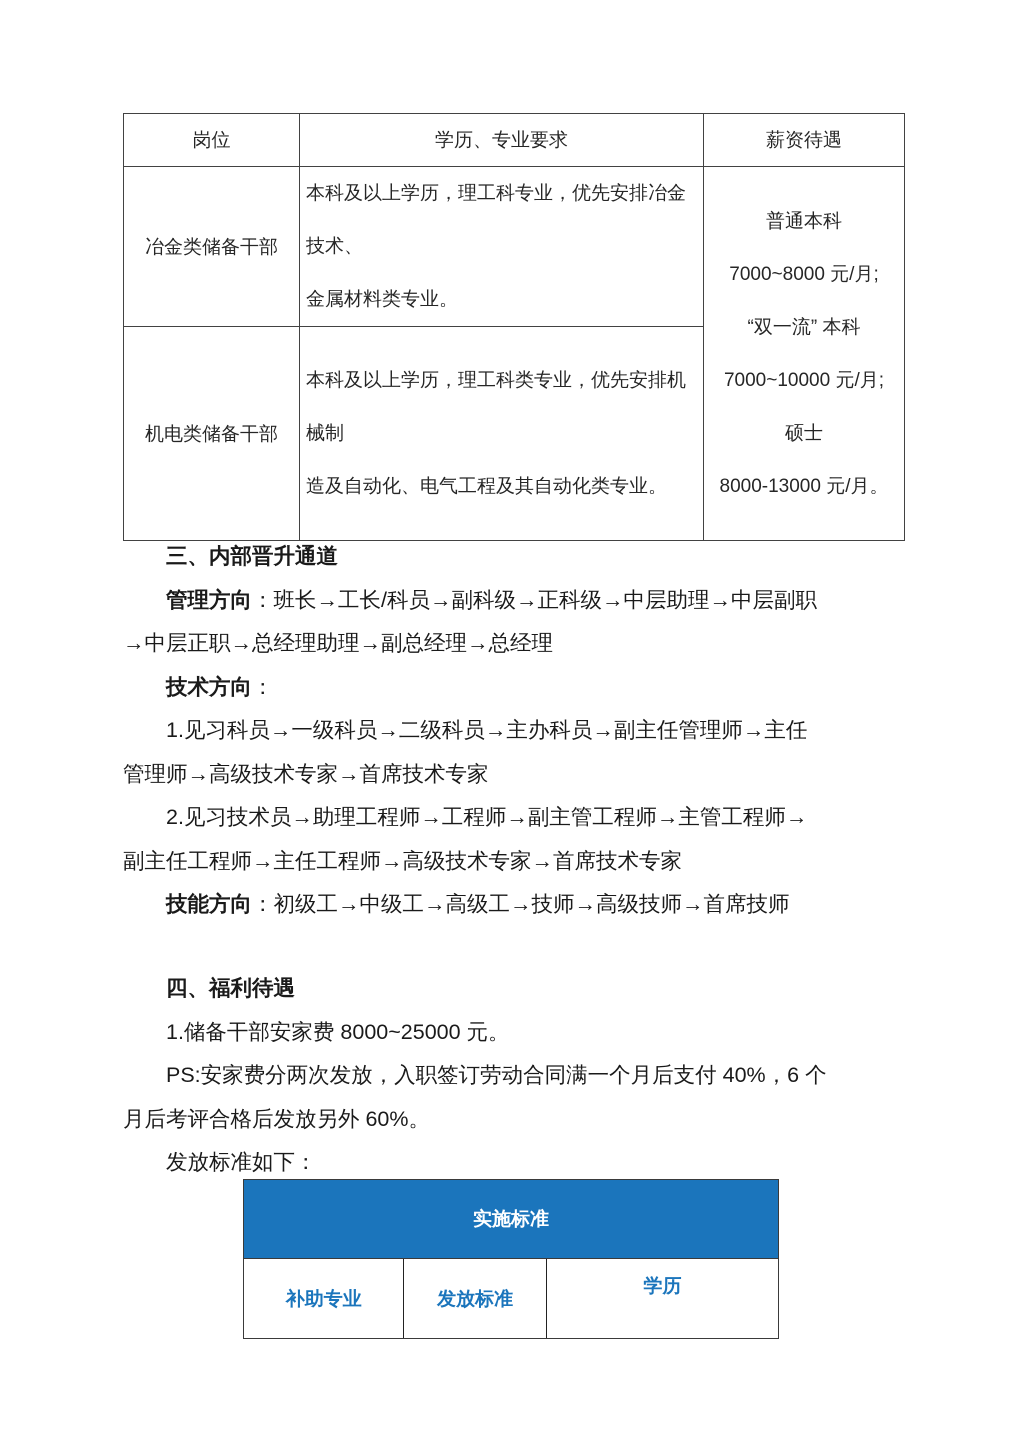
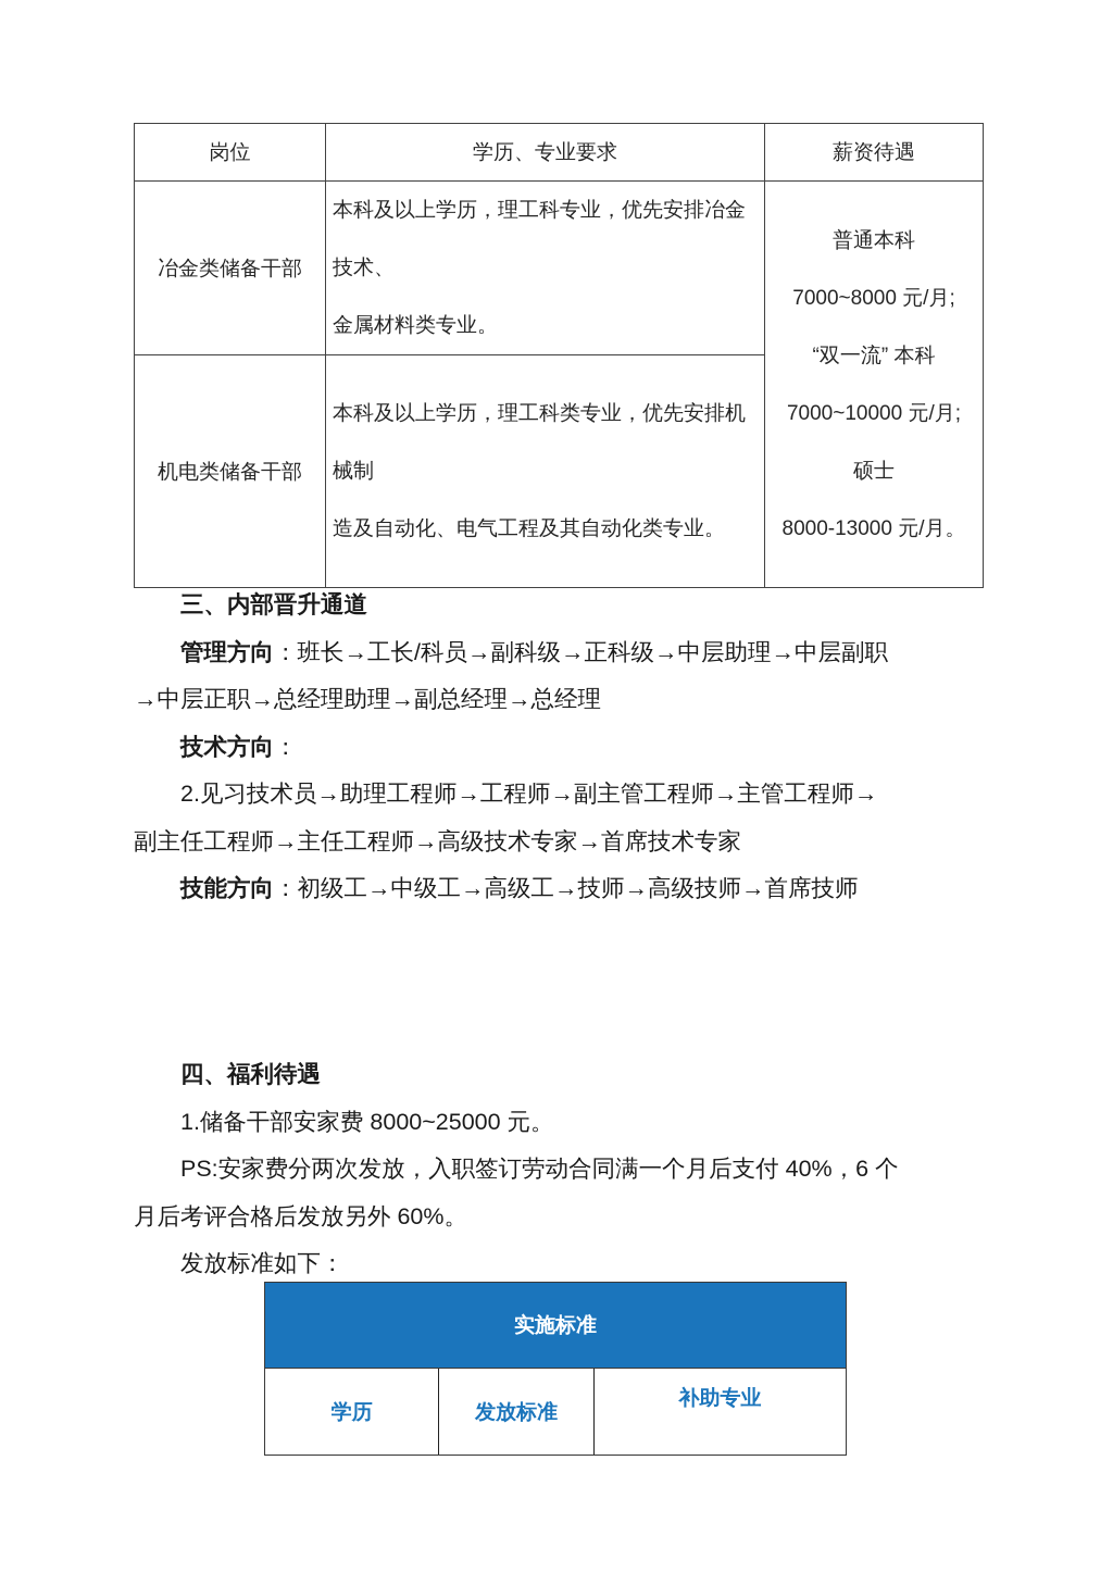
  岗位	学历、专业要求	薪资待遇
  冶金类储备干部	本科及以上学历，理工科专业，优先安排冶金技术、 金属材料类专业。	普通本科 7000~8000 元/月; “双一流” 本科 7000~10000 元/月; 硕士 8000-13000 元/月。
  机电类储备干部	本科及以上学历，理工科类专业，优先安排机械制 造及自动化、电气工程及其自动化类专业。
  三、内部晋升通道
  管理方向：班长→工长/科员→副科级→正科级→中层助理→中层副职
  →中层正职→总经理助理→副总经理→总经理
  技术方向：
- 1.见习科员→一级科员→二级科员→主办科员→副主任管理师→主任
- 管理师→高级技术专家→首席技术专家
  2.见习技术员→助理工程师→工程师→副主管工程师→主管工程师→
  副主任工程师→主任工程师→高级技术专家→首席技术专家
  技能方向：初级工→中级工→高级工→技师→高级技师→首席技师
  四、福利待遇
  1.储备干部安家费 8000~25000 元。
  PS:安家费分两次发放，入职签订劳动合同满一个月后支付 40%，6 个
  月后考评合格后发放另外 60%。
  发放标准如下：
  实施标准
- 补助专业
+ 学历
  发放标准
- 学历
+ 补助专业
